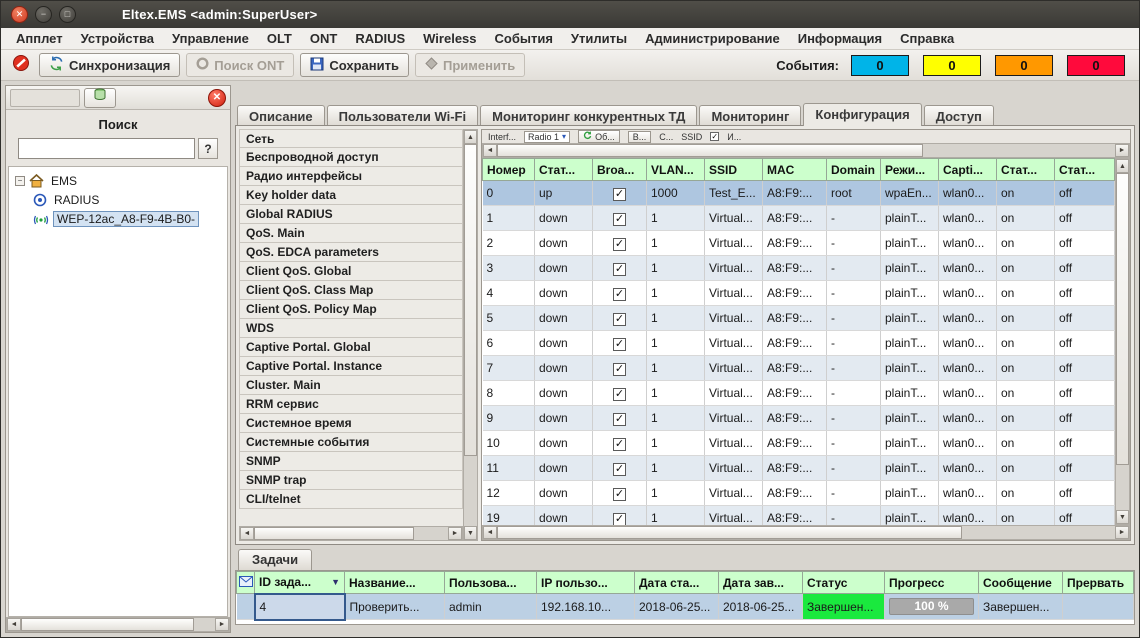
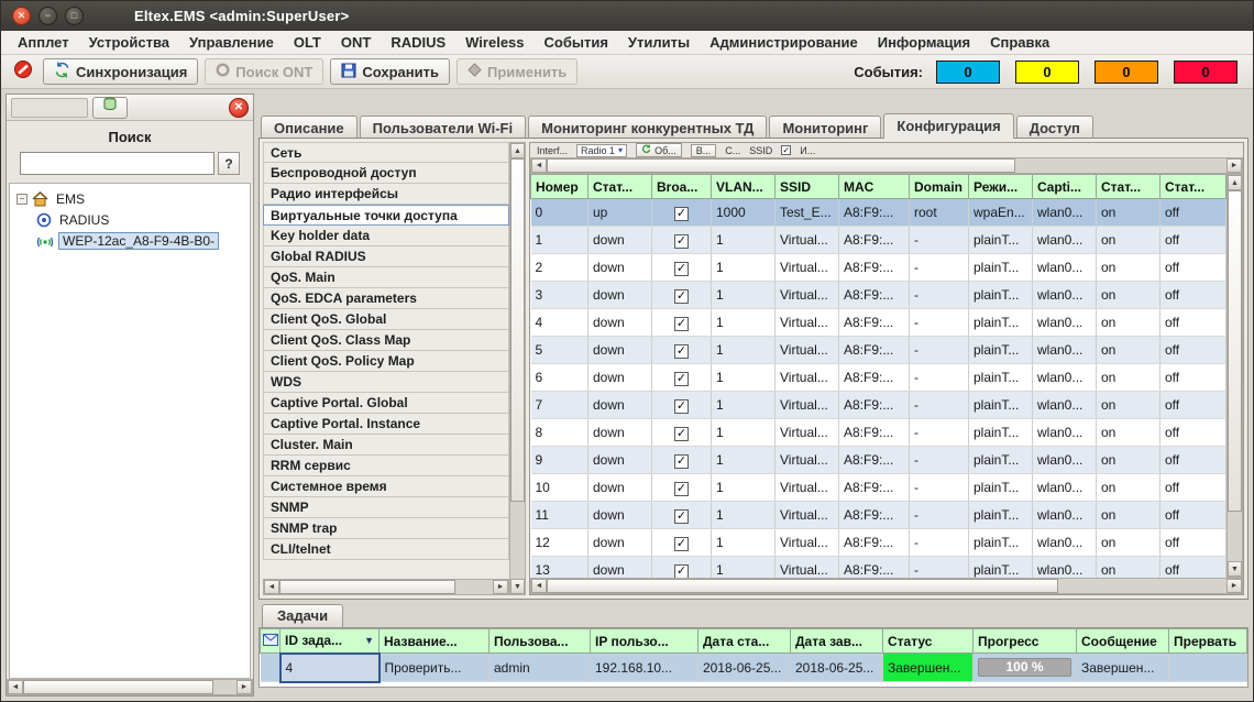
  ✕
  −
  □
  Eltex.EMS <admin:SuperUser>
  Апплет
  Устройства
  Управление
  OLT
  ONT
  RADIUS
  Wireless
  События
  Утилиты
  Администрирование
  Информация
  Справка
  Синхронизация
  Поиск ONT
  Сохранить
  Применить
  События:
  0
  0
  0
  0
  ✕
  Поиск
  ?
  −
  EMS
  RADIUS
  WEP-12ac_A8-F9-4B-B0-
  Описание
  Пользователи Wi-Fi
  Мониторинг конкурентных ТД
  Мониторинг
  Конфигурация
  Доступ
  Сеть
  Беспроводной доступ
  Радио интерфейсы
+ Виртуальные точки доступа
  Key holder data
  Global RADIUS
  QoS. Main
  QoS. EDCA parameters
  Client QoS. Global
  Client QoS. Class Map
  Client QoS. Policy Map
  WDS
  Captive Portal. Global
  Captive Portal. Instance
  Cluster. Main
  RRM сервис
  Системное время
- Системные события
  SNMP
  SNMP trap
  CLI/telnet
  Interf...
  Radio 1
  ▾
  Об...
  В...
  С...
  SSID
  ✓
  И...
  Номер	Стат...	Broa...	VLAN...	SSID	MAC	Domain	Режи...	Capti...	Стат...	Стат...
  0	up	✓	1000	Test_E...	A8:F9:...	root	wpaEn...	wlan0...	on	off
  1	down	✓	1	Virtual...	A8:F9:...	-	plainT...	wlan0...	on	off
  2	down	✓	1	Virtual...	A8:F9:...	-	plainT...	wlan0...	on	off
  3	down	✓	1	Virtual...	A8:F9:...	-	plainT...	wlan0...	on	off
  4	down	✓	1	Virtual...	A8:F9:...	-	plainT...	wlan0...	on	off
  5	down	✓	1	Virtual...	A8:F9:...	-	plainT...	wlan0...	on	off
  6	down	✓	1	Virtual...	A8:F9:...	-	plainT...	wlan0...	on	off
  7	down	✓	1	Virtual...	A8:F9:...	-	plainT...	wlan0...	on	off
  8	down	✓	1	Virtual...	A8:F9:...	-	plainT...	wlan0...	on	off
  9	down	✓	1	Virtual...	A8:F9:...	-	plainT...	wlan0...	on	off
  10	down	✓	1	Virtual...	A8:F9:...	-	plainT...	wlan0...	on	off
  11	down	✓	1	Virtual...	A8:F9:...	-	plainT...	wlan0...	on	off
  12	down	✓	1	Virtual...	A8:F9:...	-	plainT...	wlan0...	on	off
- 19	down	✓	1	Virtual...	A8:F9:...	-	plainT...	wlan0...	on	off
+ 13	down	✓	1	Virtual...	A8:F9:...	-	plainT...	wlan0...	on	off
  Задачи
  	ID зада... ▼	Название...	Пользова...	IP пользо...	Дата ста...	Дата зав...	Статус	Прогресс	Сообщение	Прервать
  	4	Проверить...	admin	192.168.10...	2018-06-25...	2018-06-25...	Завершен...	100 %	Завершен...
